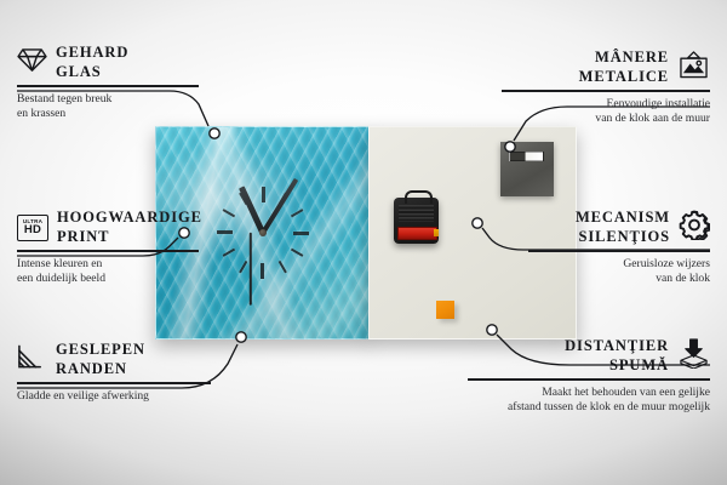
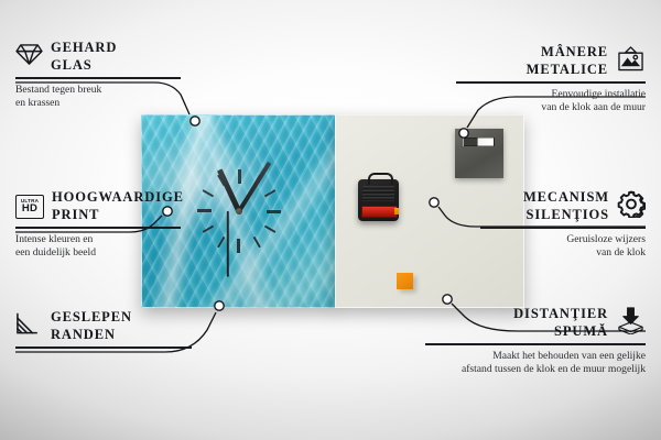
  GEHARD
  GLAS
  Bestand tegen breuk
  en krassen
  HD
  HOOGWAARDIGE
  PRINT
  Intense kleuren en
  een duidelijk beeld
  GESLEPEN
  RANDEN
- Gladde en veilige afwerking
  MÂNERE
  METALICE
  Eenvoudige installatie
  van de klok aan de muur
  MECANISM
  SILENŢIOS
  Geruisloze wijzers
  van de klok
  DISTANŢIER
  SPUMĂ
  Maakt het behouden van een gelijke
  afstand tussen de klok en de muur mogelijk
